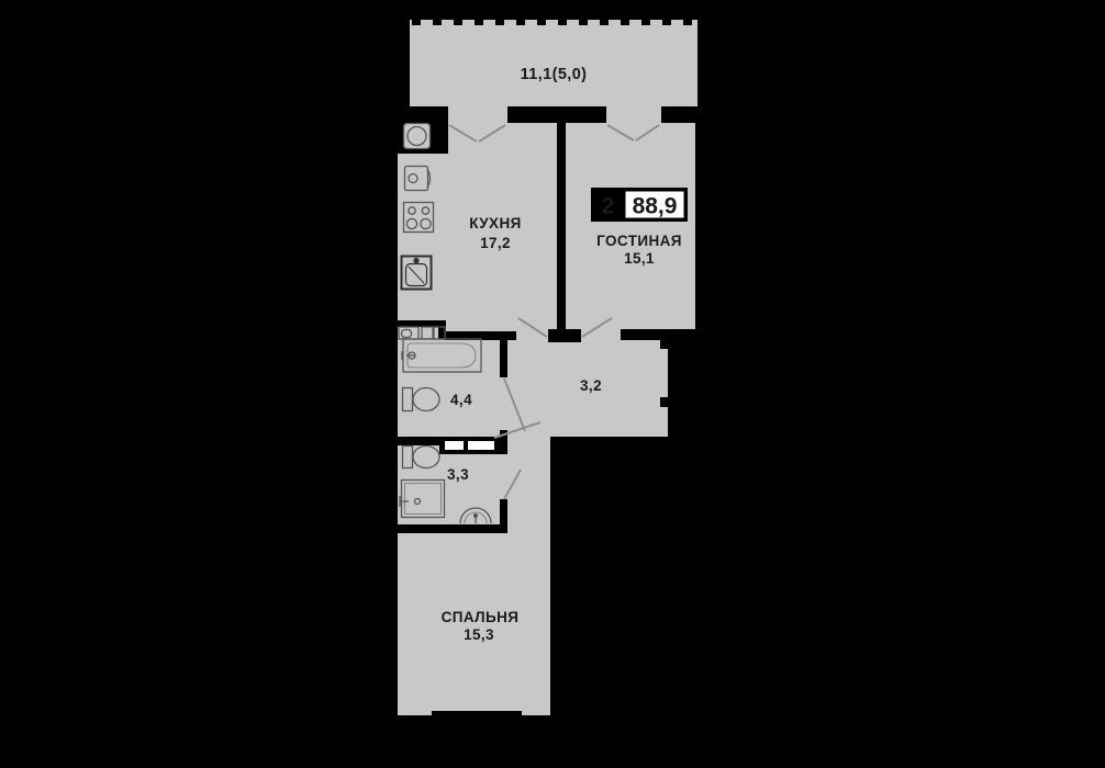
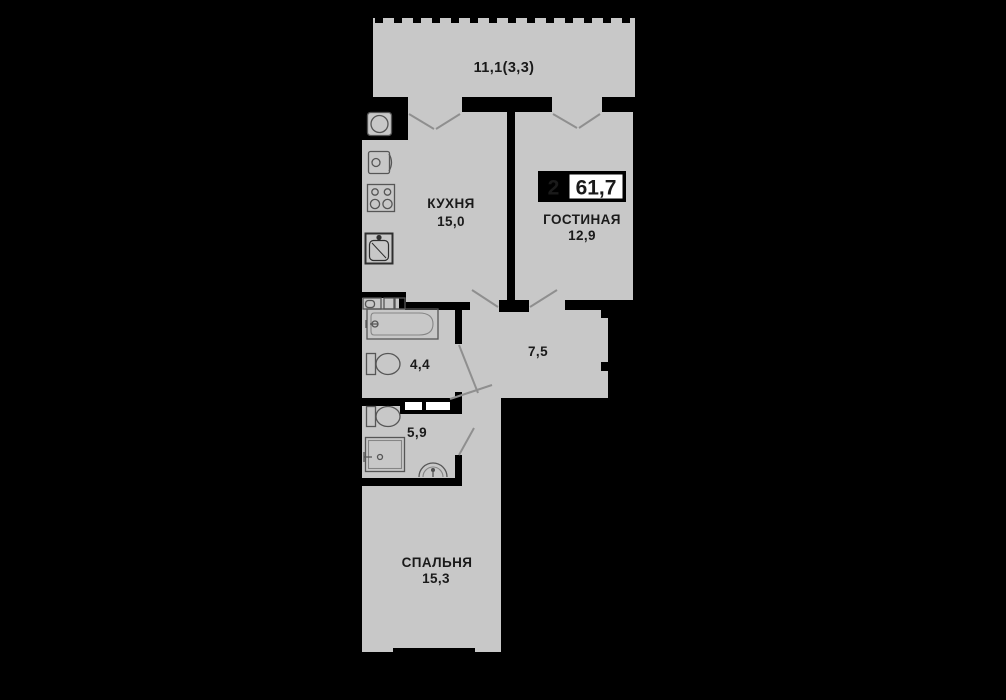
  2
- 88,9
+ 61,7
- 11,1(5,0)
+ 11,1(3,3)
  КУХНЯ
- 17,2
+ 15,0
  ГОСТИНАЯ
- 15,1
+ 12,9
- 3,2
+ 7,5
  4,4
- 3,3
+ 5,9
  СПАЛЬНЯ
  15,3
